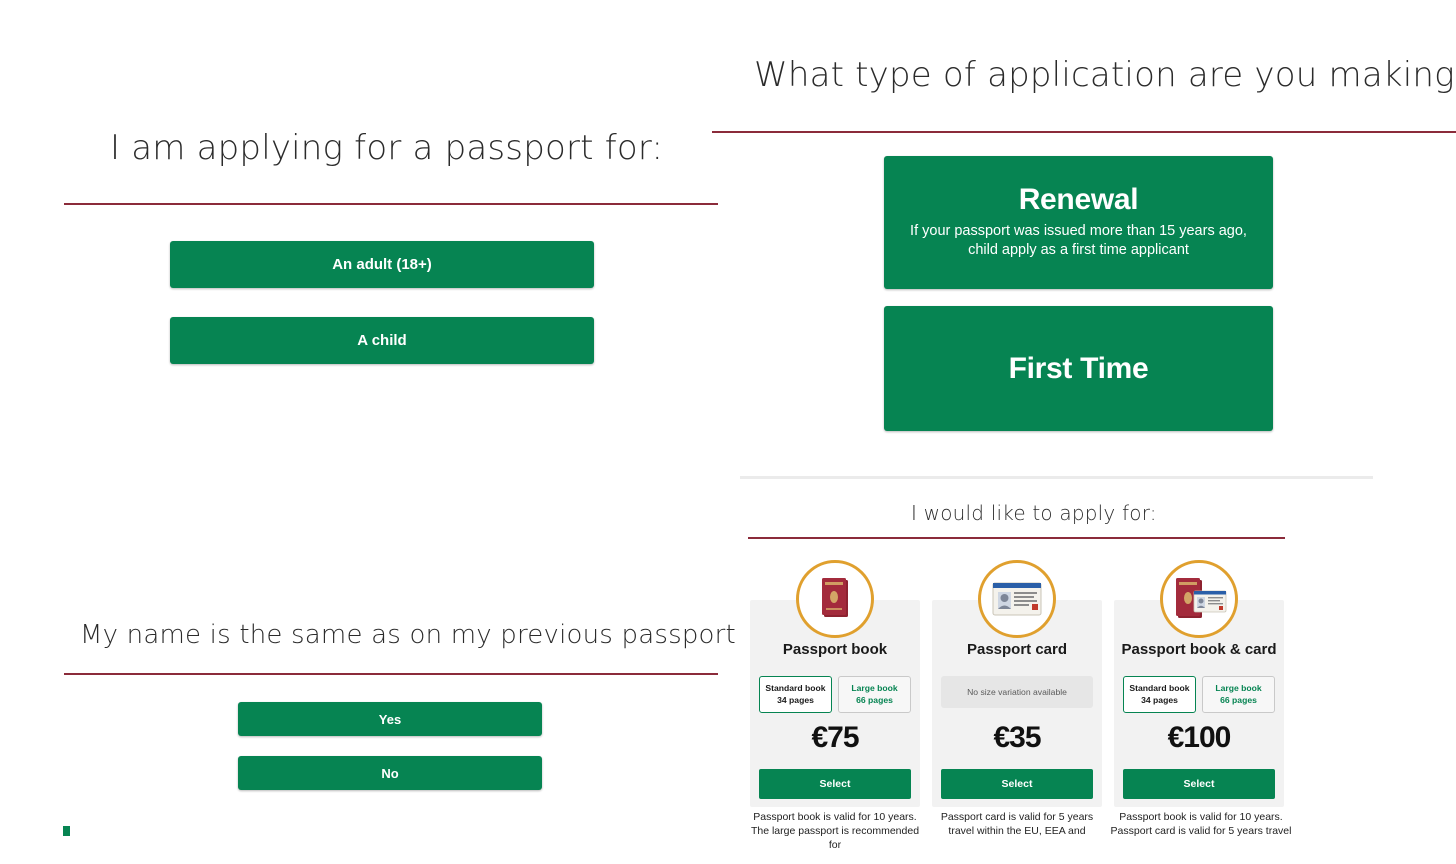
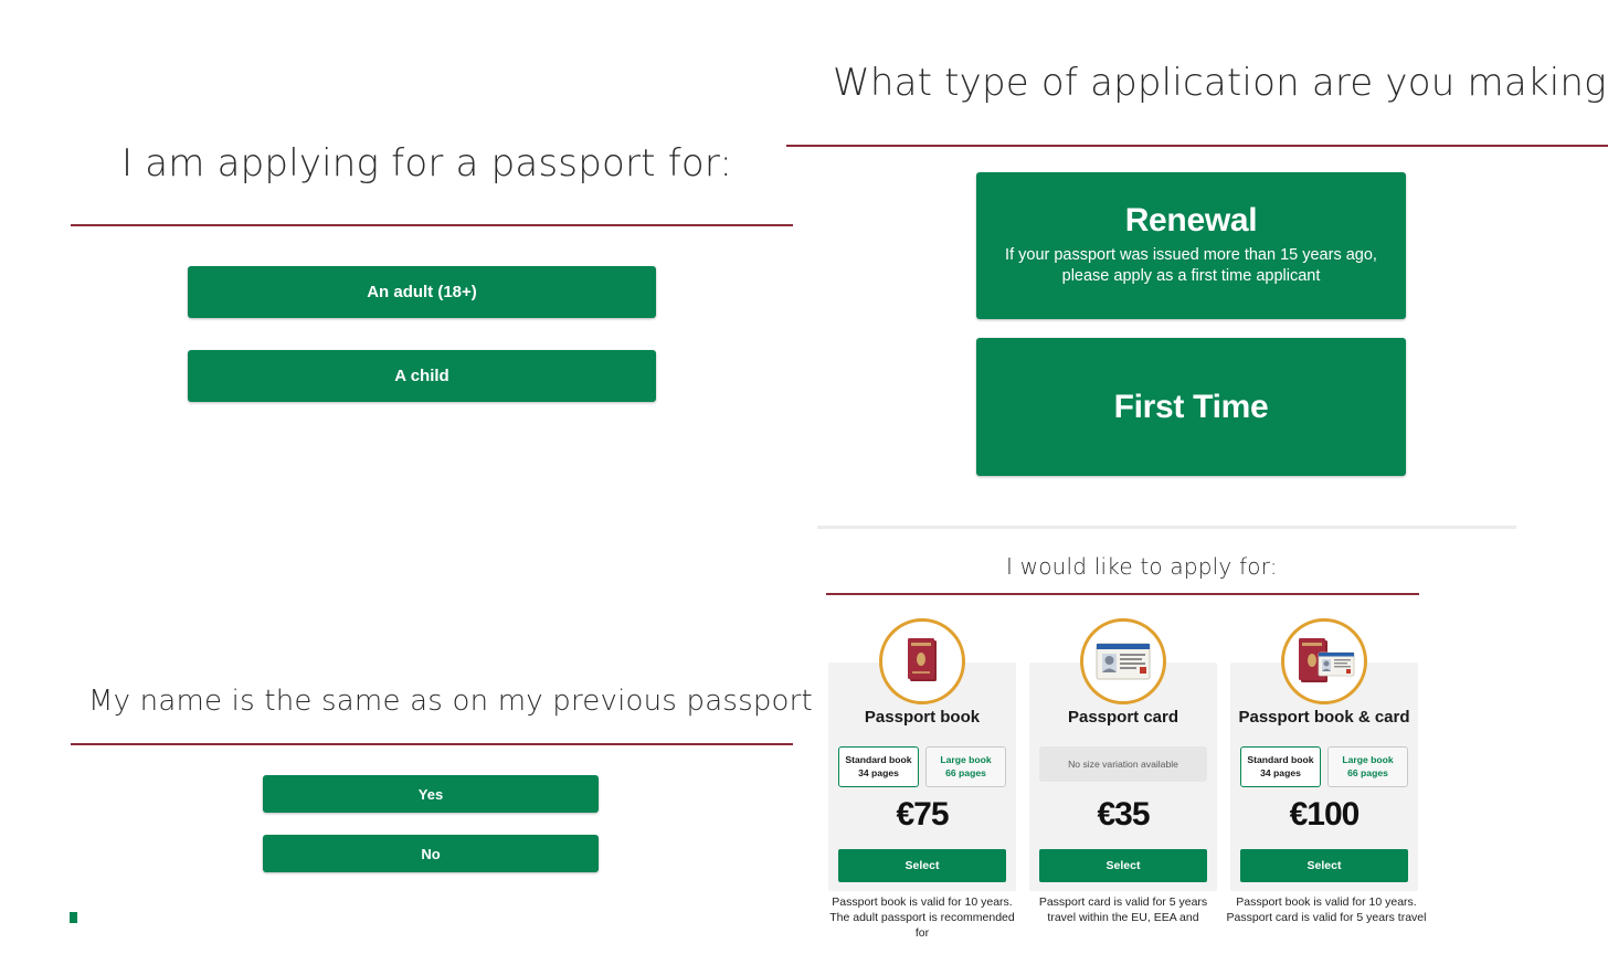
  I am applying for a passport for:
  An adult (18+)
  A child
  My name is the same as on my previous passport
  Yes
  No
  What type of application are you making
  Renewal
- If your passport was issued more than 15 years ago, child apply as a first time applicant
+ If your passport was issued more than 15 years ago, please apply as a first time applicant
  First Time
  I would like to apply for:
  Passport book
  Standard book
  34 pages
  Large book
  66 pages
  €75
  Select
- Passport book is valid for 10 years. The large passport is recommended for
+ Passport book is valid for 10 years. The adult passport is recommended for
  Passport card
  No size variation available
  €35
  Select
  Passport card is valid for 5 years travel within the EU, EEA and
  Passport book & card
  Standard book
  34 pages
  Large book
  66 pages
  €100
  Select
  Passport book is valid for 10 years. Passport card is valid for 5 years travel
